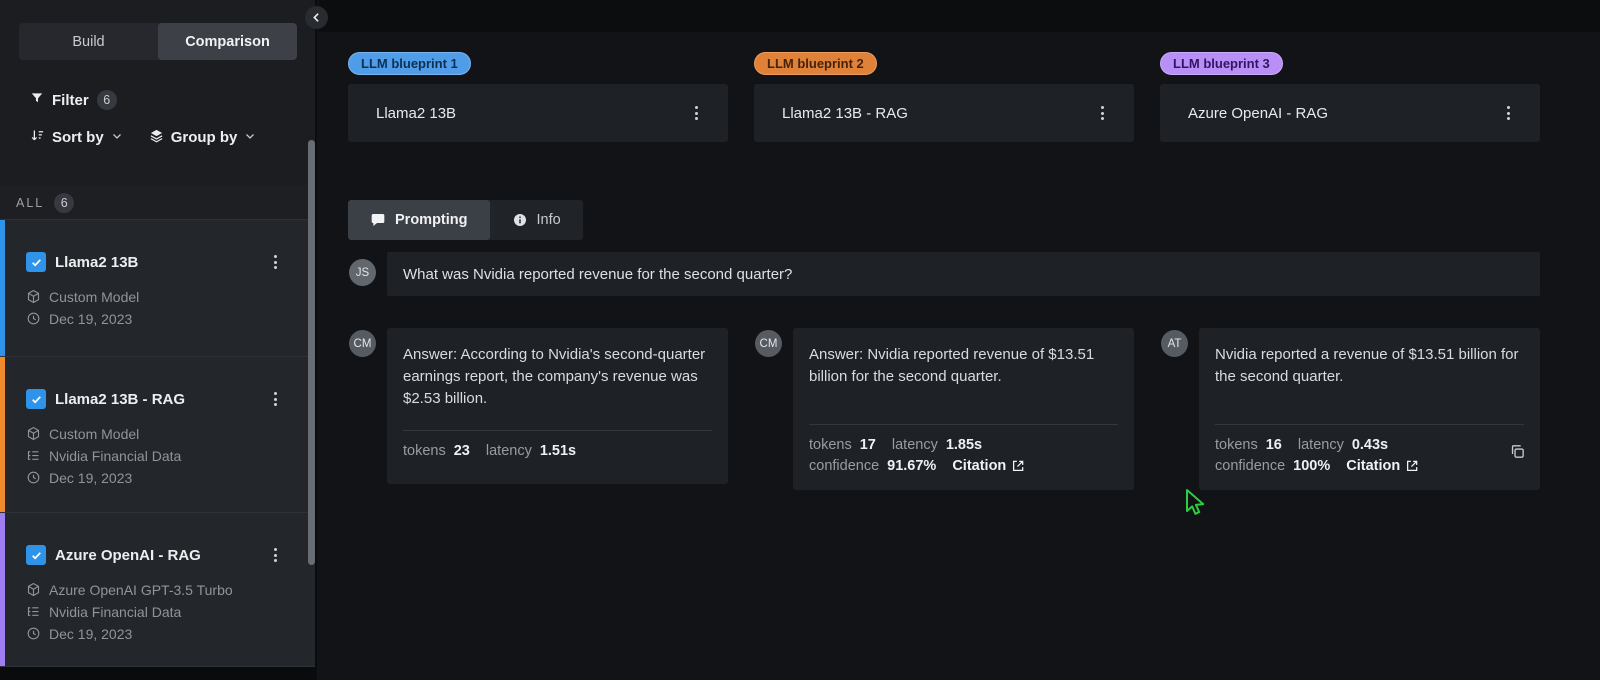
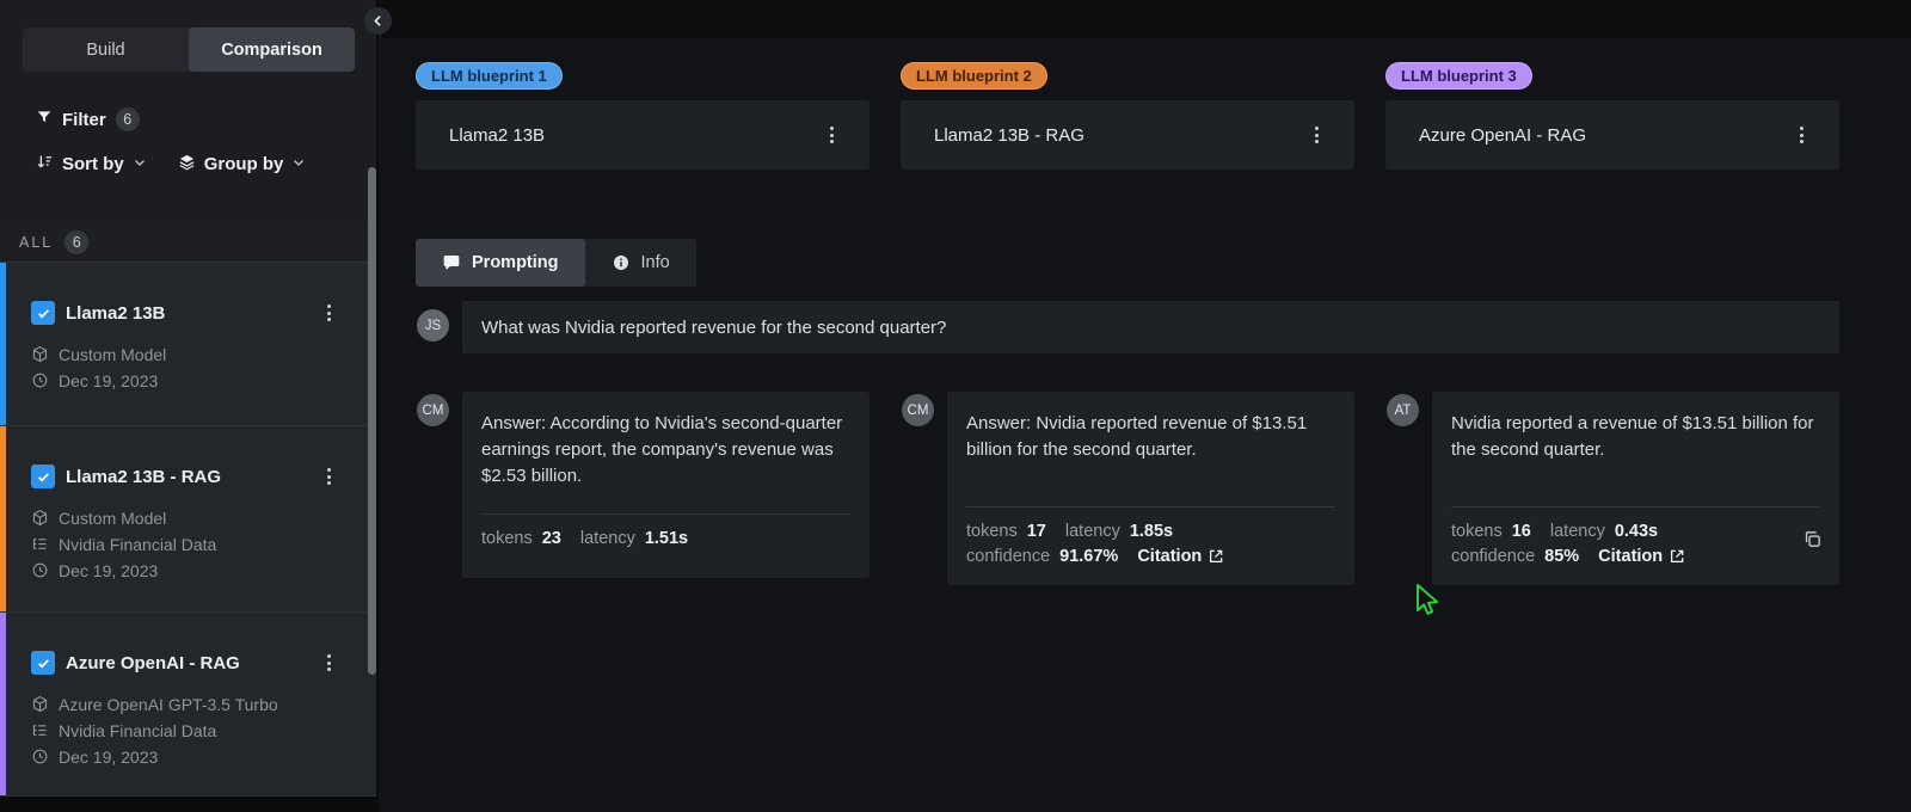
  Build
  Comparison
  Filter
  6
  Sort by
  Group by
  ALL
  6
  Llama2 13B
  Custom Model
  Dec 19, 2023
  Llama2 13B - RAG
  Custom Model
  Nvidia Financial Data
  Dec 19, 2023
  Azure OpenAI - RAG
  Azure OpenAI GPT-3.5 Turbo
  Nvidia Financial Data
  Dec 19, 2023
  LLM blueprint 1
  LLM blueprint 2
  LLM blueprint 3
  Llama2 13B
  Llama2 13B - RAG
  Azure OpenAI - RAG
  Prompting
  Info
  JS
  What was Nvidia reported revenue for the second quarter?
  CM
  Answer: According to Nvidia's second-quarter earnings report, the company's revenue was $2.53 billion.
  tokens
  23
  latency
  1.51s
  CM
  Answer: Nvidia reported revenue of $13.51 billion for the second quarter.
  tokens
  17
  latency
  1.85s
  confidence
  91.67%
  Citation
  AT
  Nvidia reported a revenue of $13.51 billion for the second quarter.
  tokens
  16
  latency
  0.43s
  confidence
- 100%
+ 85%
  Citation
